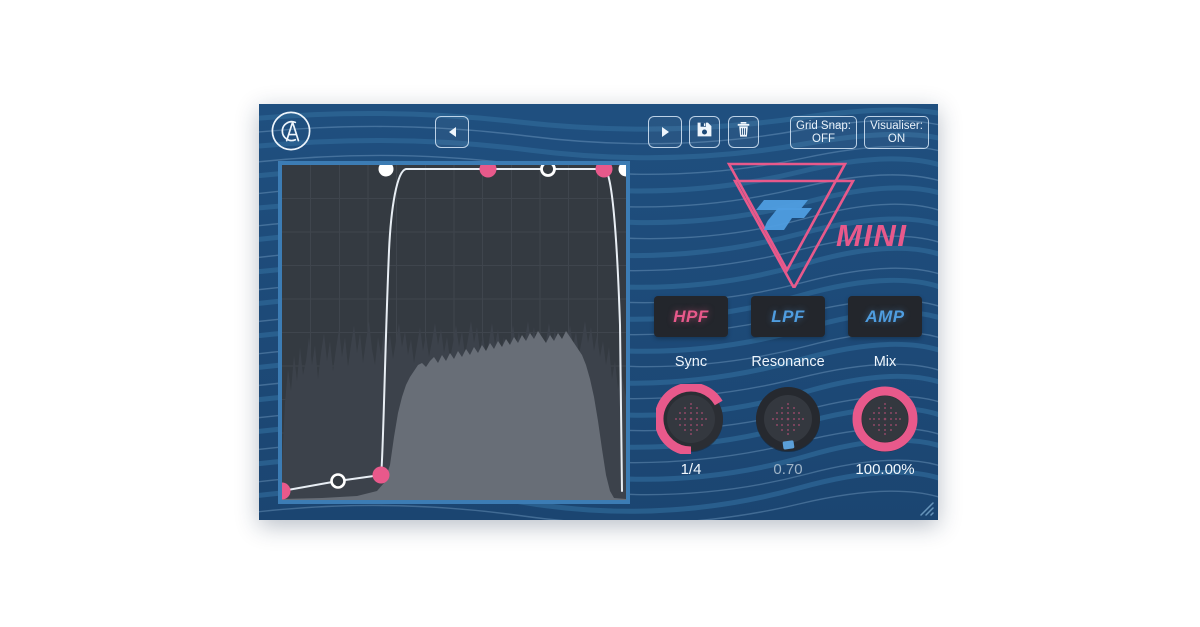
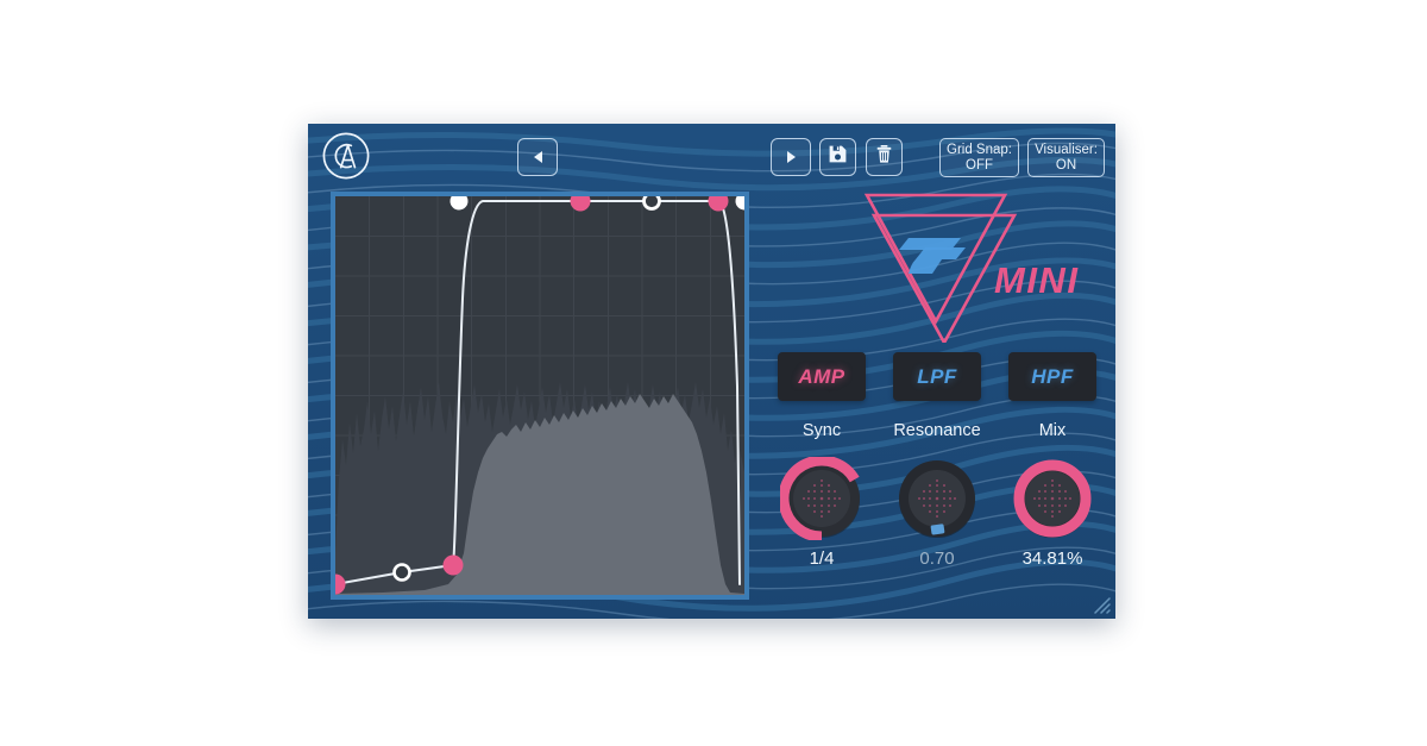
  Grid Snap:
  OFF
  Visualiser:
  ON
  MINI
- HPF
+ AMP
  LPF
- AMP
+ HPF
  Sync
  Resonance
  Mix
  1/4
  0.70
- 100.00%
+ 34.81%
